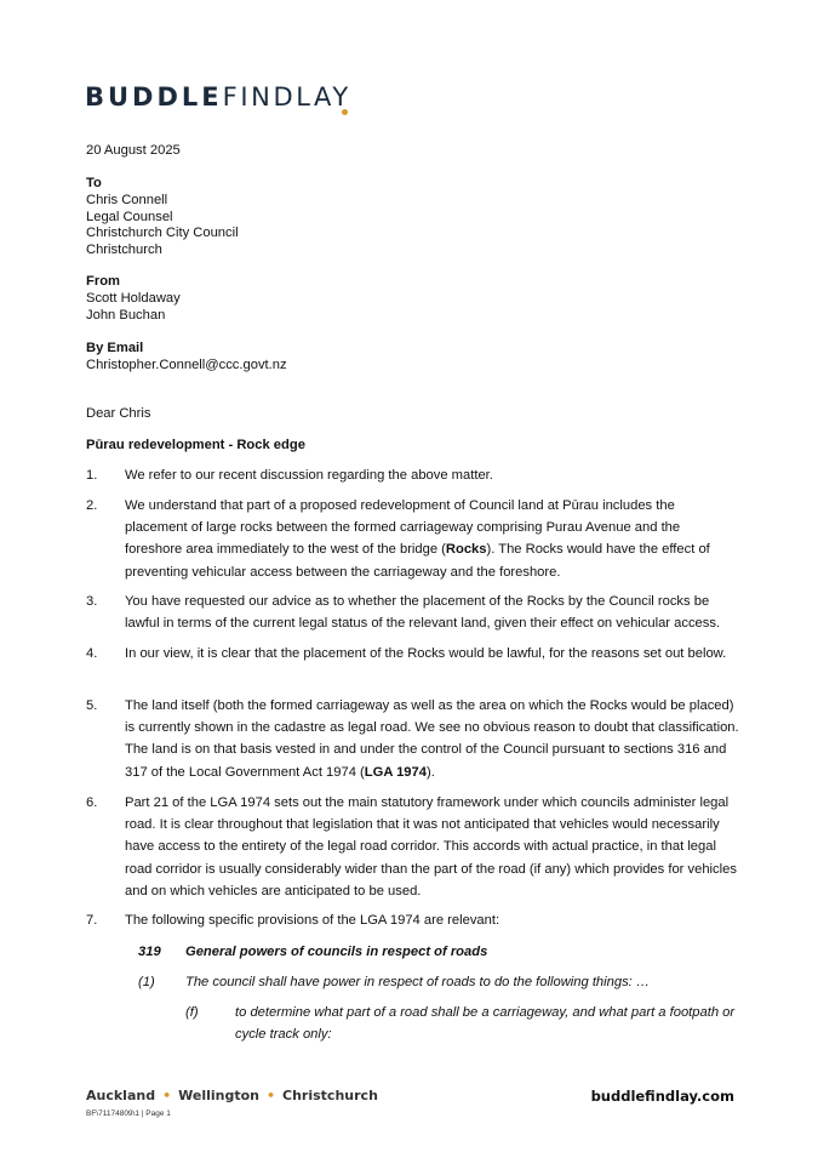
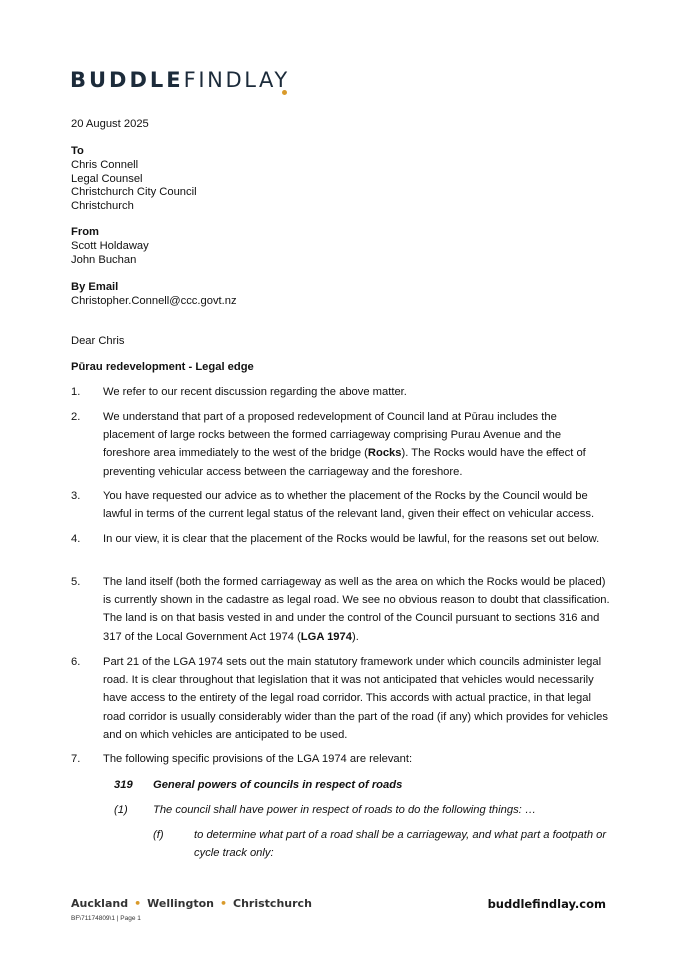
  BUDDLEFINDLAY
  20 August 2025
  To
  Chris Connell
  Legal Counsel
  Christchurch City Council
  Christchurch
  From
  Scott Holdaway
  John Buchan
  By Email
  Christopher.Connell@ccc.govt.nz
  Dear Chris
- Pūrau redevelopment - Rock edge
+ Pūrau redevelopment - Legal edge
  1.
  We refer to our recent discussion regarding the above matter.
  2.
  We understand that part of a proposed redevelopment of Council land at Pūrau includes the placement of large rocks between the formed carriageway comprising Purau Avenue and the foreshore area immediately to the west of the bridge (Rocks). The Rocks would have the effect of preventing vehicular access between the carriageway and the foreshore.
  3.
- You have requested our advice as to whether the placement of the Rocks by the Council rocks be lawful in terms of the current legal status of the relevant land, given their effect on vehicular access.
+ You have requested our advice as to whether the placement of the Rocks by the Council would be lawful in terms of the current legal status of the relevant land, given their effect on vehicular access.
  4.
  In our view, it is clear that the placement of the Rocks would be lawful, for the reasons set out below.
  5.
  The land itself (both the formed carriageway as well as the area on which the Rocks would be placed) is currently shown in the cadastre as legal road. We see no obvious reason to doubt that classification. The land is on that basis vested in and under the control of the Council pursuant to sections 316 and 317 of the Local Government Act 1974 (LGA 1974).
  6.
  Part 21 of the LGA 1974 sets out the main statutory framework under which councils administer legal road. It is clear throughout that legislation that it was not anticipated that vehicles would necessarily have access to the entirety of the legal road corridor. This accords with actual practice, in that legal road corridor is usually considerably wider than the part of the road (if any) which provides for vehicles and on which vehicles are anticipated to be used.
  7.
  The following specific provisions of the LGA 1974 are relevant:
  319
  General powers of councils in respect of roads
  (1)
  The council shall have power in respect of roads to do the following things: …
  (f)
  to determine what part of a road shall be a carriageway, and what part a footpath or cycle track only:
  Auckland • Wellington • Christchurch
  buddlefindlay.com
